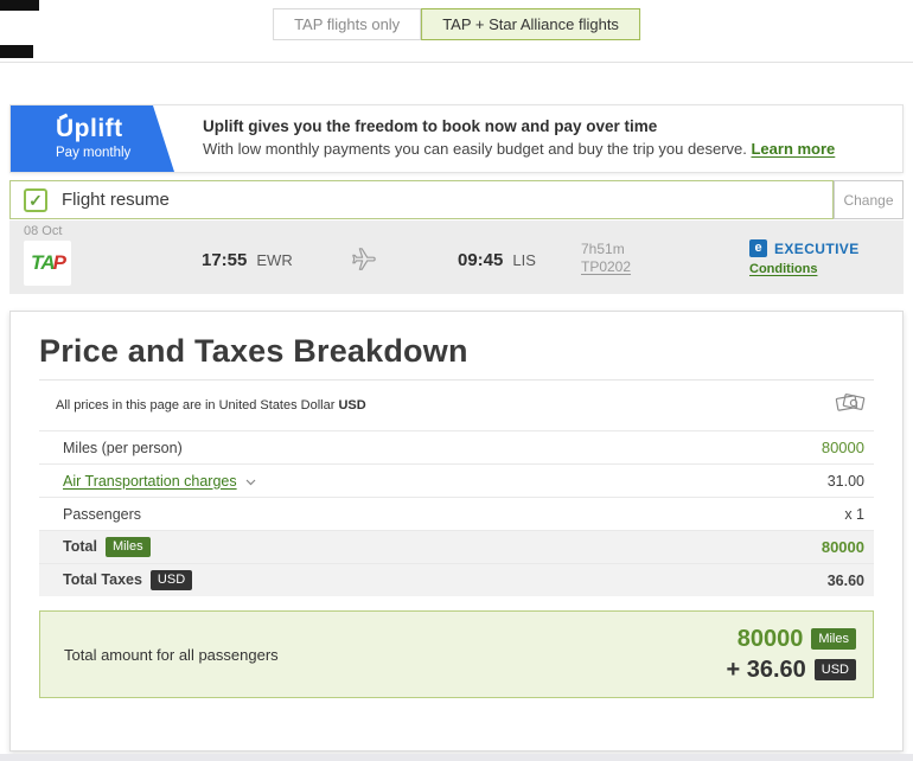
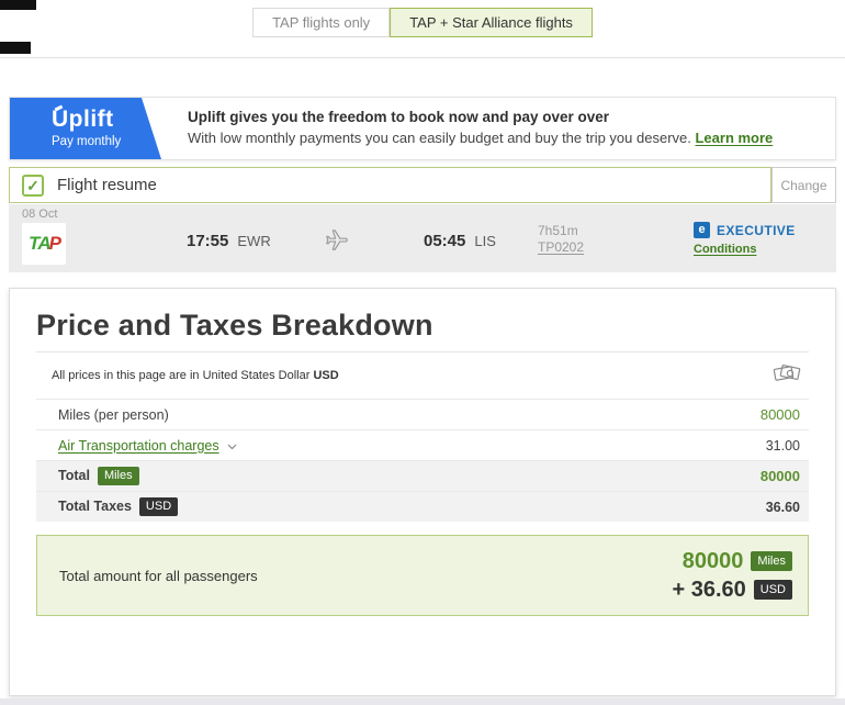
  TAP flights only
  TAP + Star Alliance flights
  Uplift
  Pay monthly
- Uplift gives you the freedom to book now and pay over time
+ Uplift gives you the freedom to book now and pay over over
  With low monthly payments you can easily budget and buy the trip you deserve. Learn more
  ✓
  Flight resume
  Change
  08 Oct
  T
  A
  P
  17:55
  EWR
- 09:45
+ 05:45
  LIS
  7h51m
  TP0202
  e
  EXECUTIVE
  Conditions
  Price and Taxes Breakdown
  All prices in this page are in United States Dollar USD
  Miles (per person)
  80000
  Air Transportation charges
  31.00
- Passengers
- x 1
  Total
  Miles
  80000
  Total Taxes
  USD
  36.60
  Total amount for all passengers
  80000
  Miles
  + 36.60
  USD
